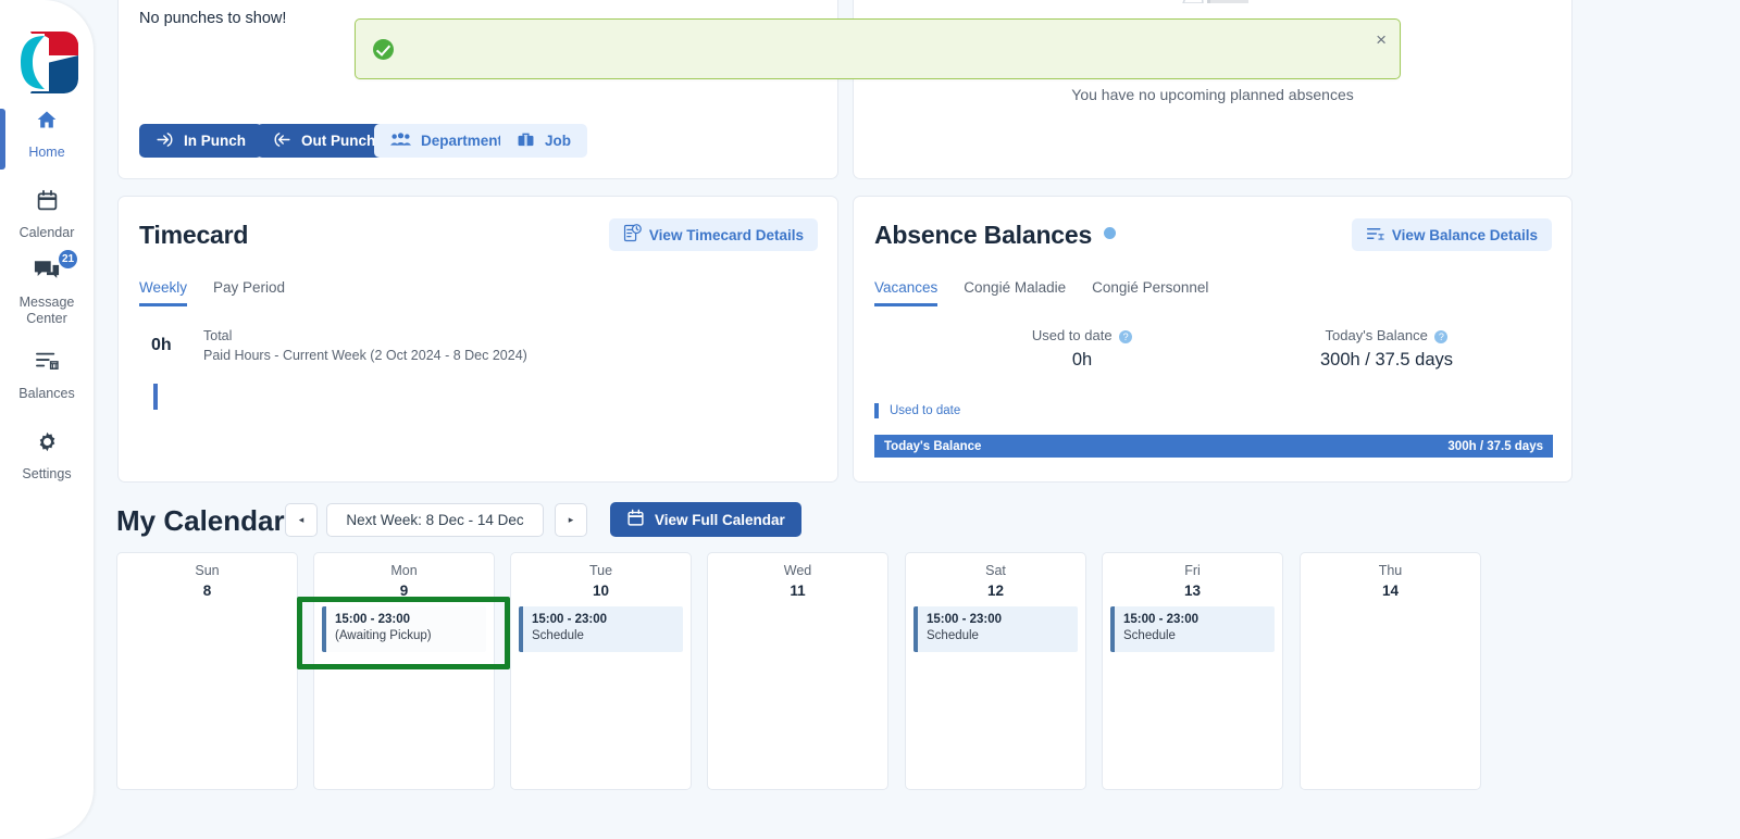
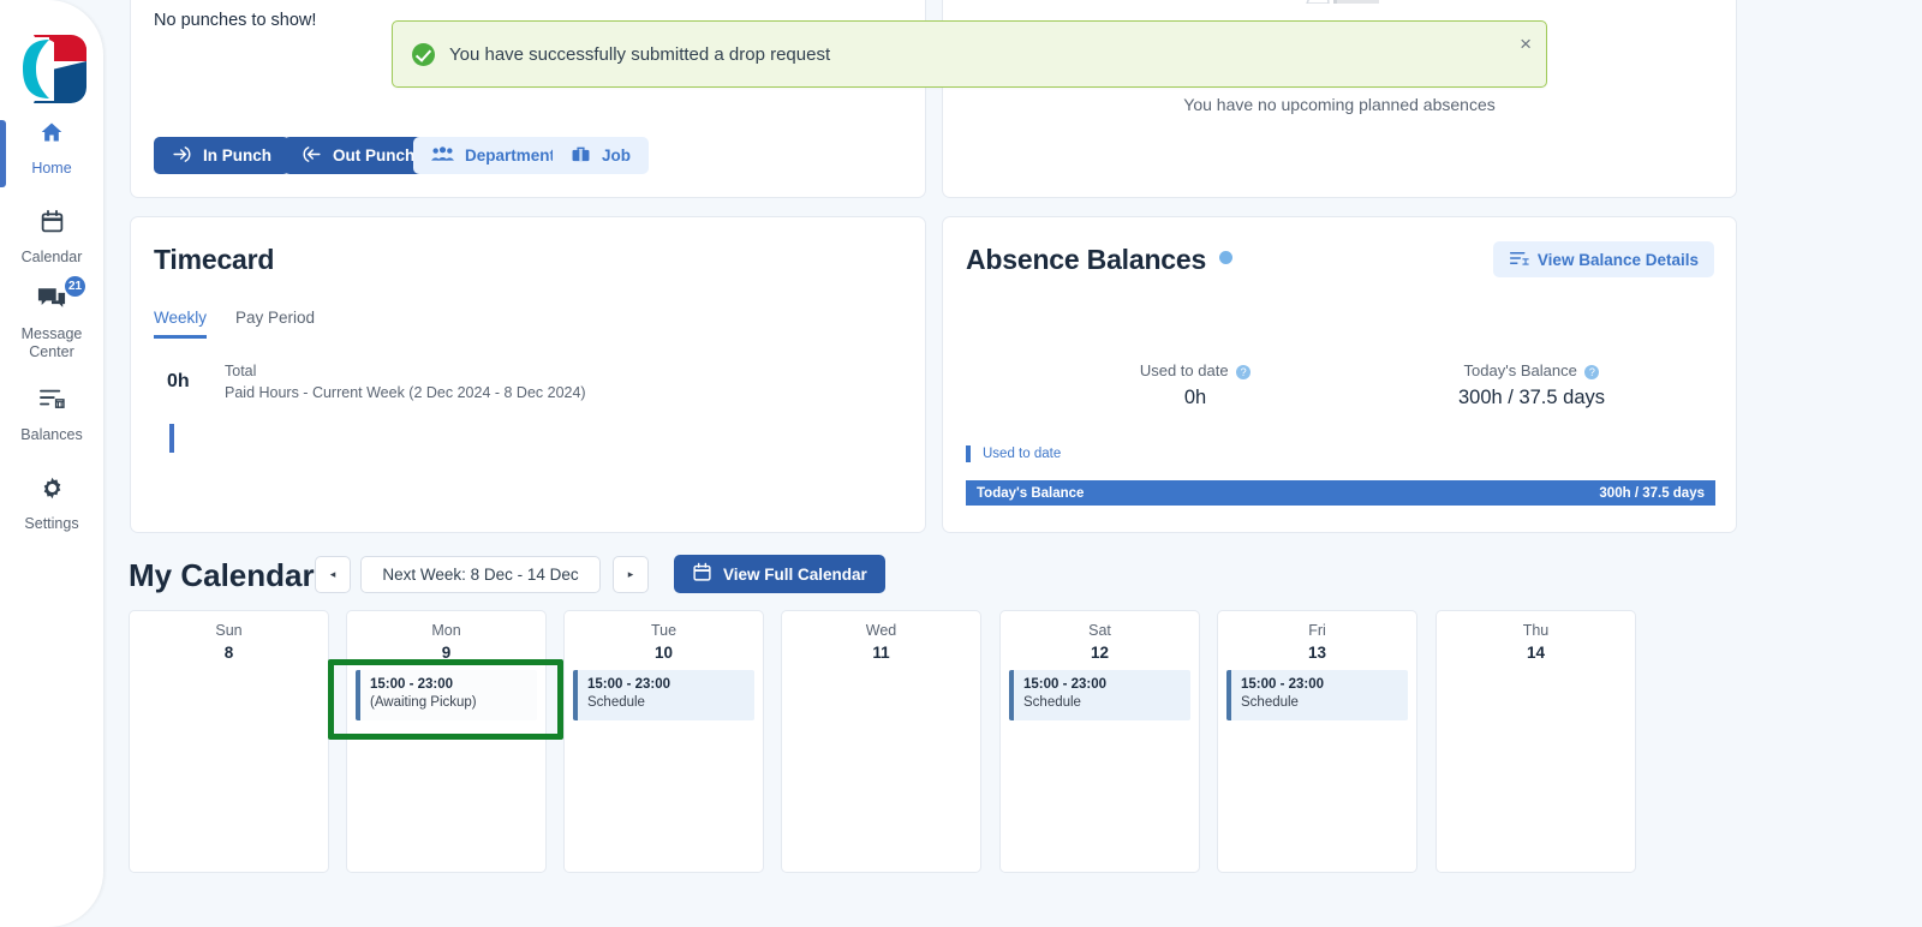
  Home
  Calendar
  21
  Message Center
  Balances
  Settings
  No punches to show!
  In Punch
  Out Punch
  Departmen
  Job
  You have no upcoming planned absences
+ You have successfully submitted a drop request
  ×
  Timecard
- View Timecard Details
  Weekly
  Pay Period
  0h
  Total
- Paid Hours - Current Week (2 Oct 2024 - 8 Dec 2024)
+ Paid Hours - Current Week (2 Dec 2024 - 8 Dec 2024)
  Absence Balances
  View Balance Details
- Vacances
- Congié Maladie
- Congié Personnel
  Used to date ?
  0h
  Today's Balance ?
  300h / 37.5 days
  Used to date
  Today's Balance
  300h / 37.5 days
  My Calendar
  ◂
  Next Week: 8 Dec - 14 Dec
  ▸
  View Full Calendar
  Sun
  8
  Mon
  9
  15:00 - 23:00
  (Awaiting Pickup)
  Tue
  10
  15:00 - 23:00
  Schedule
  Wed
  11
  Sat
  12
  15:00 - 23:00
  Schedule
  Fri
  13
  15:00 - 23:00
  Schedule
  Thu
  14
